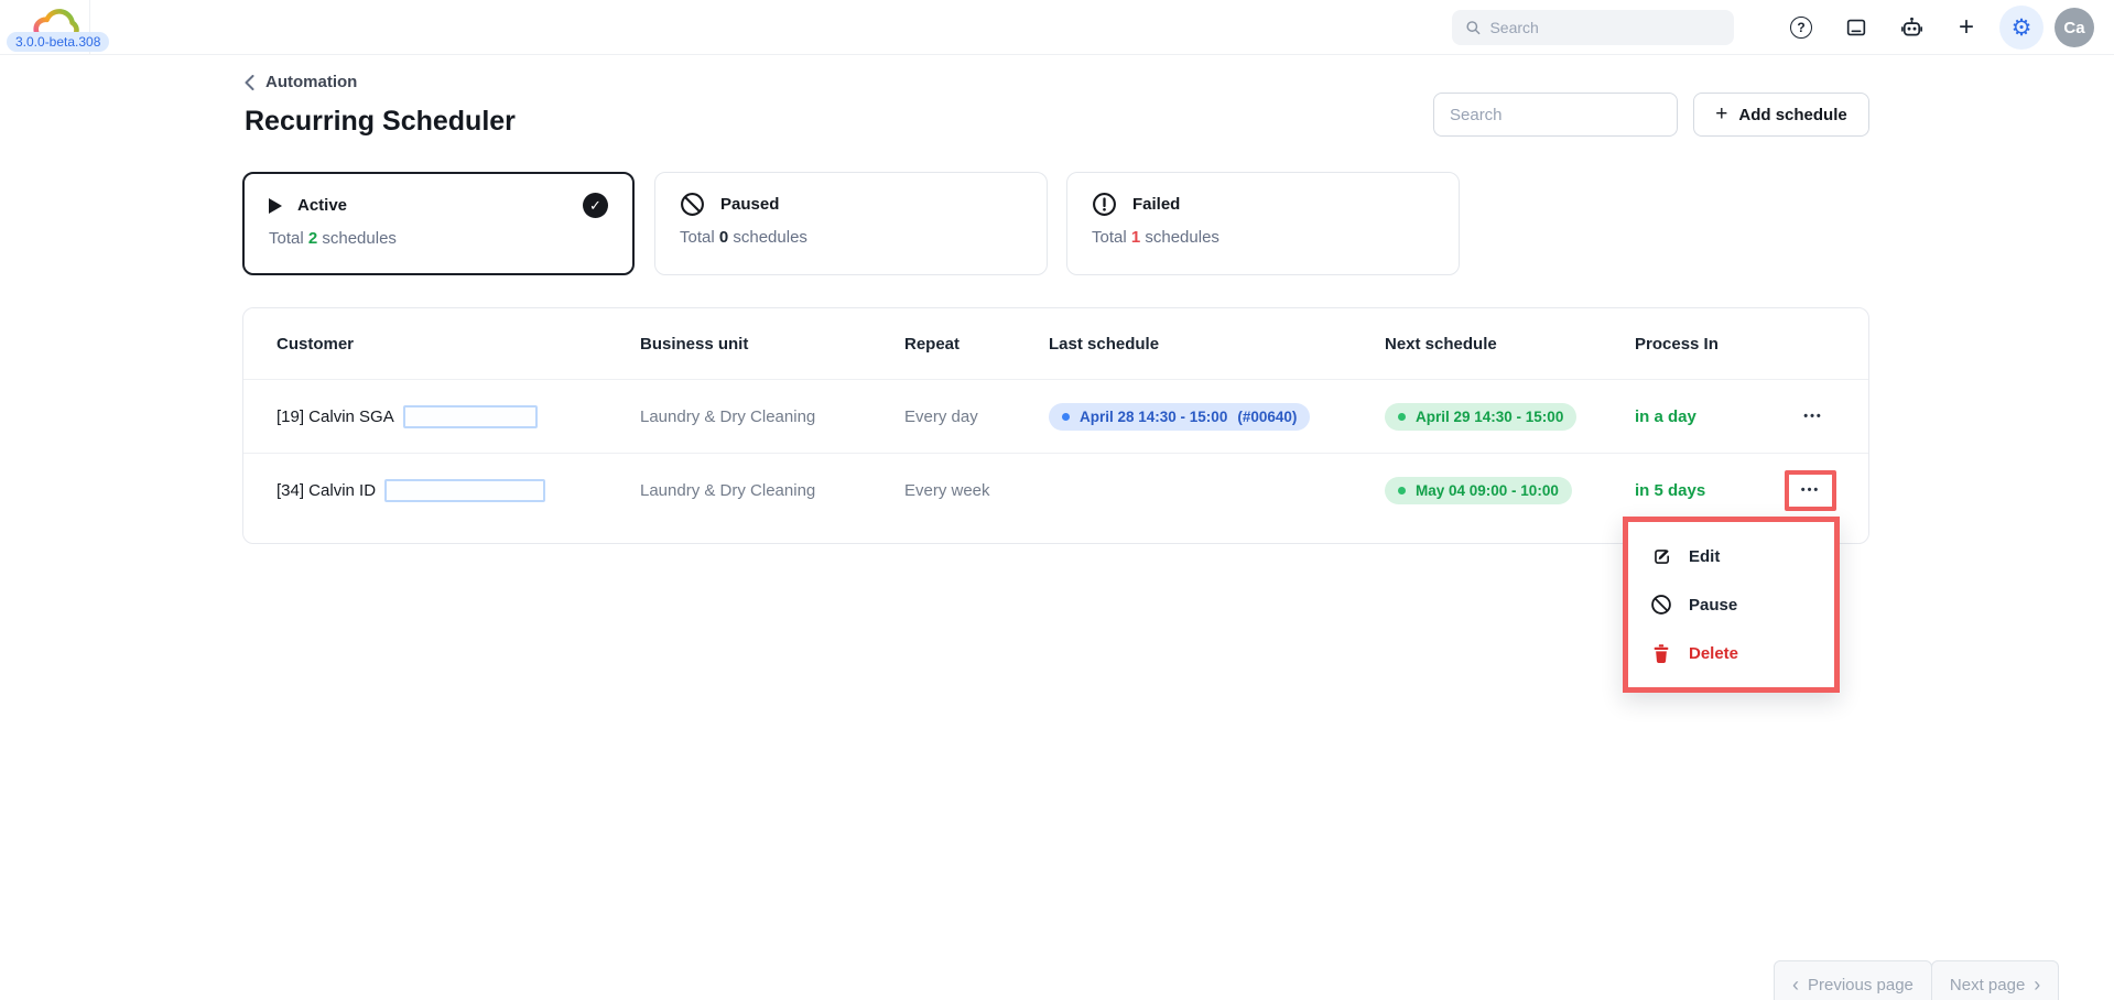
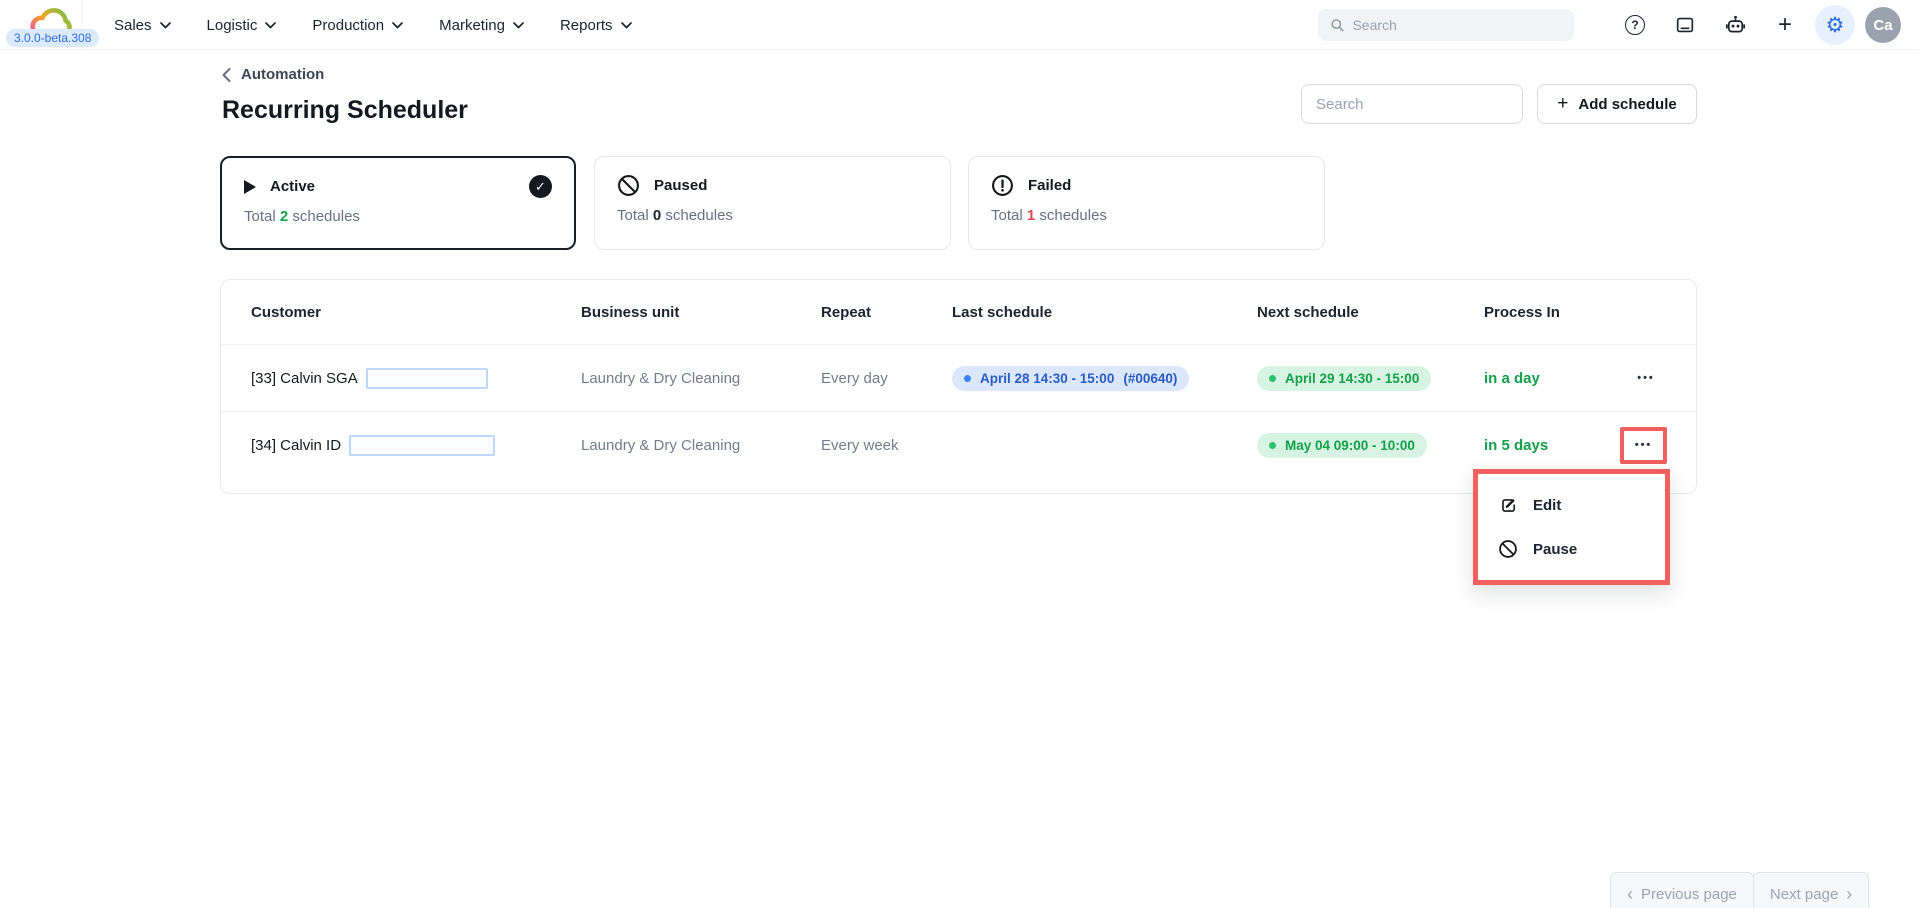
  3.0.0-beta.308
+ Sales
+ Logistic
+ Production
+ Marketing
+ Reports
  Search
  ?
  +
  ⚙
  Ca
  Automation
  Recurring Scheduler
  Search
  +
  Add schedule
  Active
  ✓
  Total 2 schedules
  Paused
  Total 0 schedules
  Failed
  Total 1 schedules
  Customer
  Business unit
  Repeat
  Last schedule
  Next schedule
  Process In
- [19] Calvin SGA
+ [33] Calvin SGA
  Laundry & Dry Cleaning
  Every day
  April 28 14:30 - 15:00
  (#00640)
  April 29 14:30 - 15:00
  in a day
  •••
  [34] Calvin ID
  Laundry & Dry Cleaning
  Every week
  May 04 09:00 - 10:00
  in 5 days
  •••
  Edit
  Pause
- Delete
  ‹
  Previous page
  Next page
  ›
